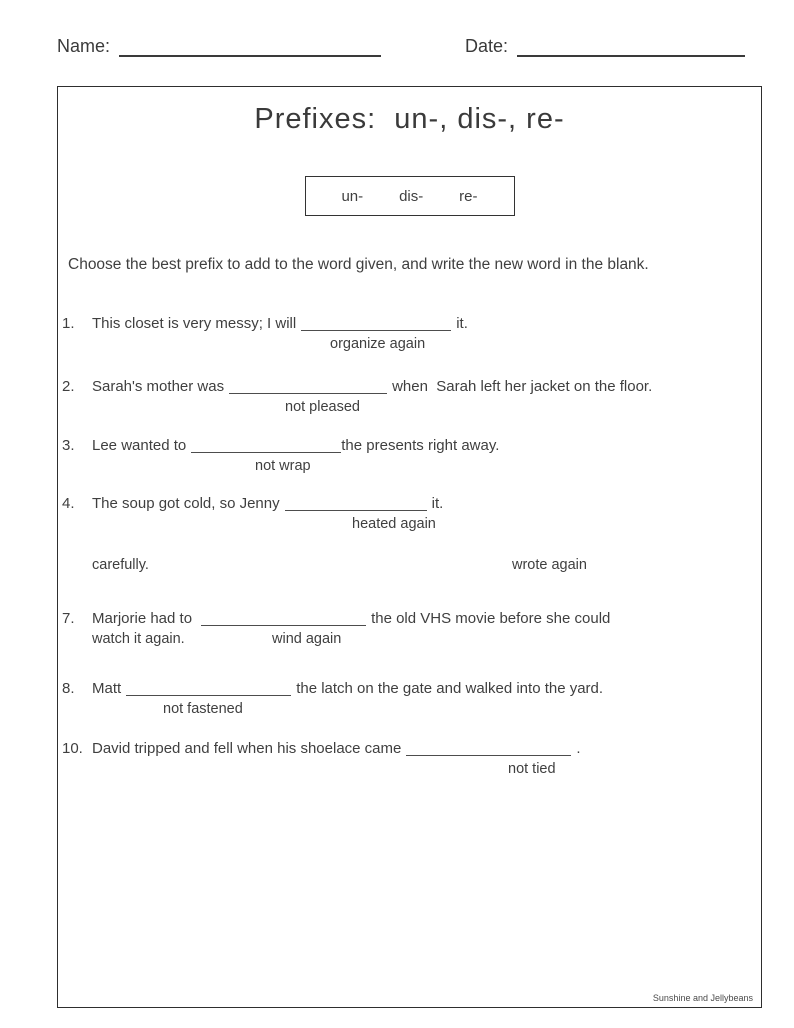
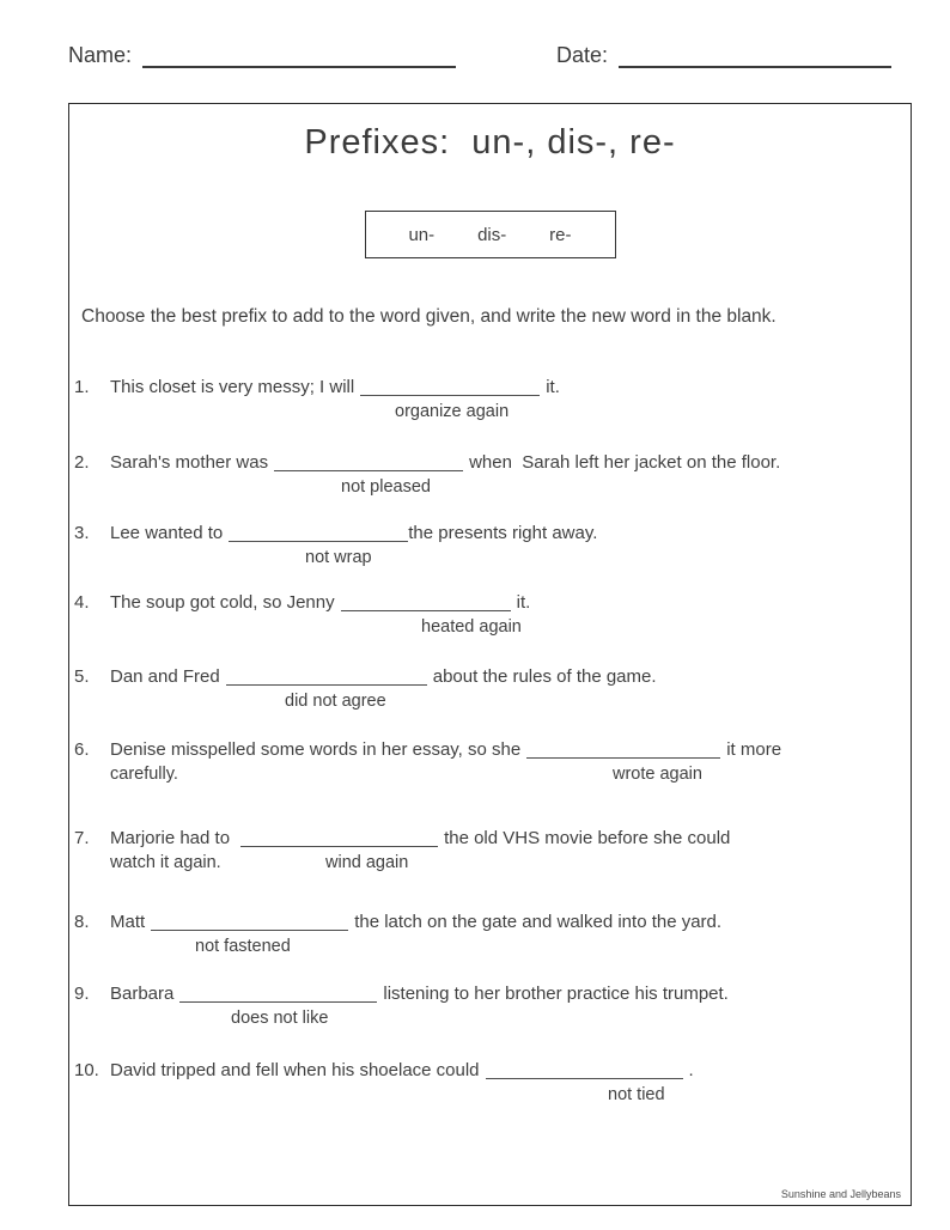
  Name:
  Date:
  Prefixes: un-, dis-, re-
  un-
  dis-
  re-
  Choose the best prefix to add to the word given, and write the new word in the blank.
  1.
  This closet is very messy; I will it.
  organize again
  2.
  Sarah's mother was when Sarah left her jacket on the floor.
  not pleased
  3.
  Lee wanted to the presents right away.
  not wrap
  4.
  The soup got cold, so Jenny it.
  heated again
+ 5.
+ Dan and Fred about the rules of the game.
+ did not agree
+ 6.
+ Denise misspelled some words in her essay, so she it more
  carefully.
  wrote again
  7.
  Marjorie had to the old VHS movie before she could
  watch it again.
  wind again
  8.
  Matt the latch on the gate and walked into the yard.
  not fastened
+ 9.
+ Barbara listening to her brother practice his trumpet.
+ does not like
  10.
- David tripped and fell when his shoelace came .
+ David tripped and fell when his shoelace could .
  not tied
  Sunshine and Jellybeans
